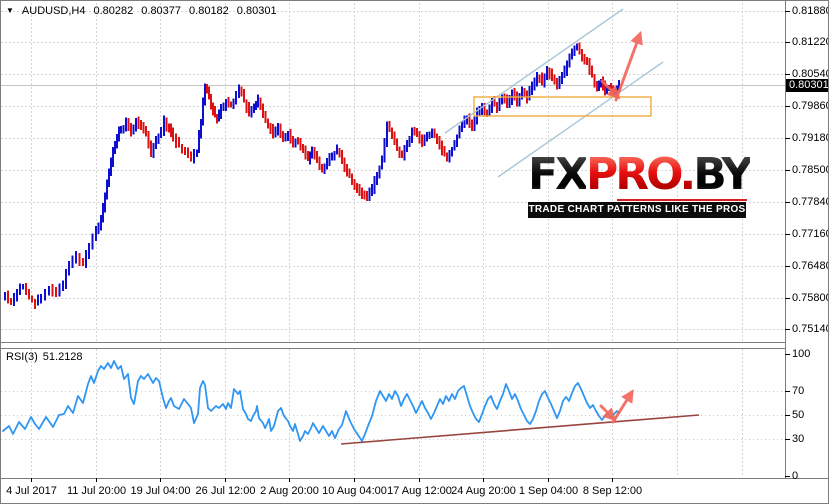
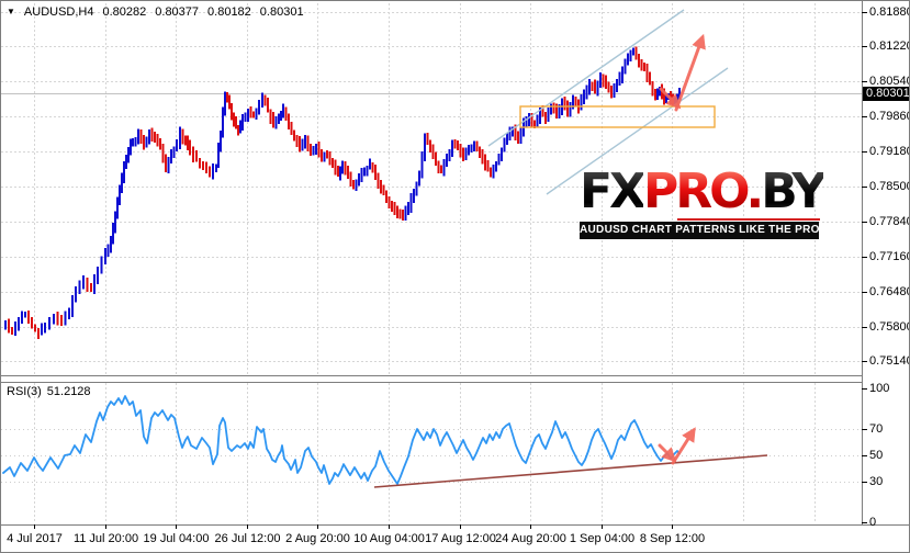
  ▼
  AUDUSD,H4
  0.80282
  0.80377
  0.80182
  0.80301
  RSI(3)
  51.2128
  0.80301
  FXPRO.BY
- TRADE CHART PATTERNS LIKE THE PROS
+ AUDUSD CHART PATTERNS LIKE THE PROS
  0.8188
  0.8122
  0.8054
  0.7986
  0.7918
  0.7850
  0.7784
  0.7716
  0.7648
  0.7580
  0.7514
  100
  70
  50
  30
  0
  4 Jul 2017
  11 Jul 20:00
  19 Jul 04:00
  26 Jul 12:00
  2 Aug 20:00
  10 Aug 04:00
  17 Aug 12:00
  24 Aug 20:00
  1 Sep 04:00
  8 Sep 12:00
